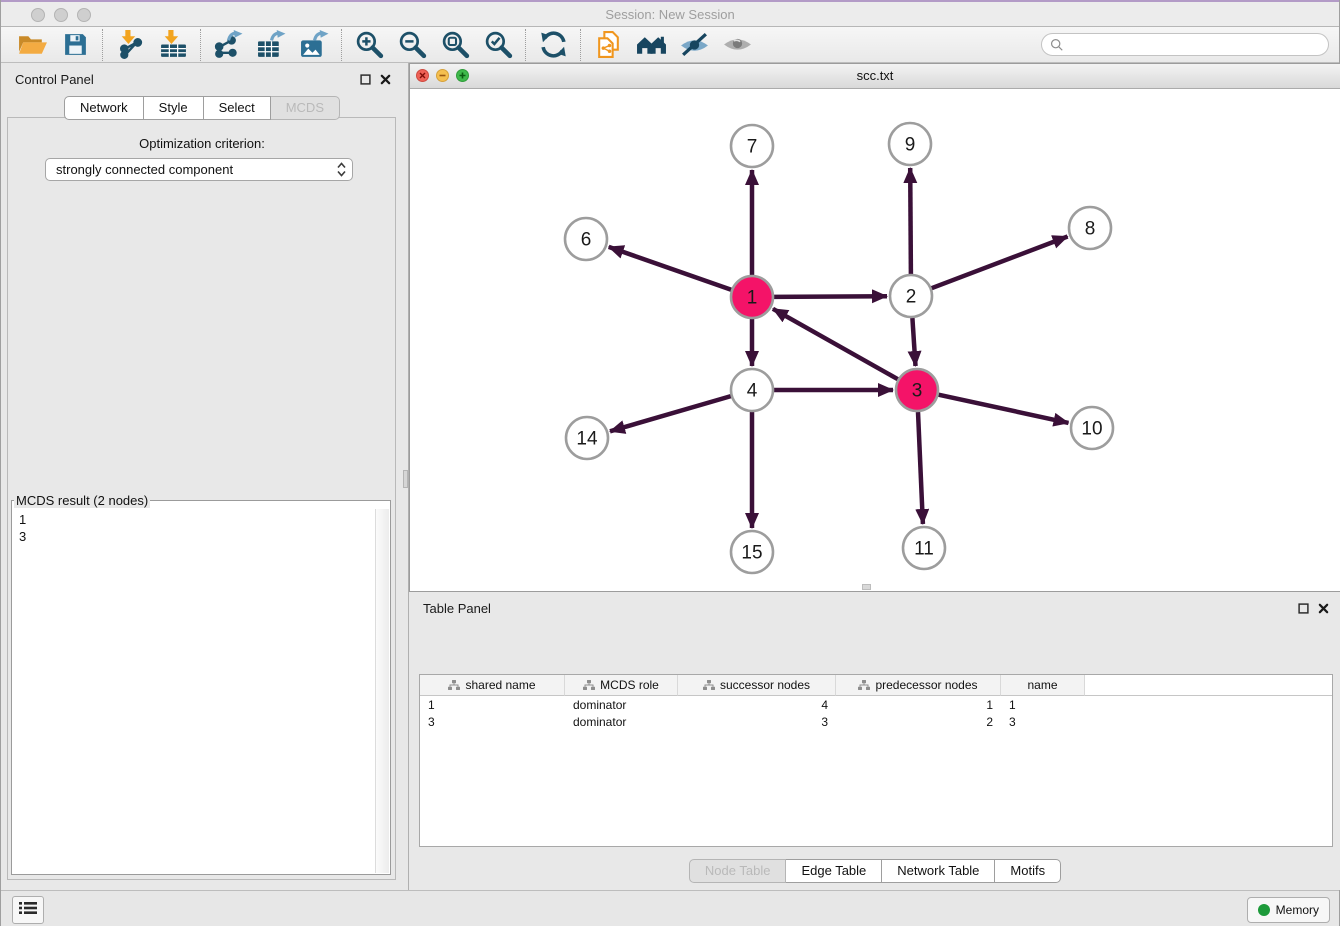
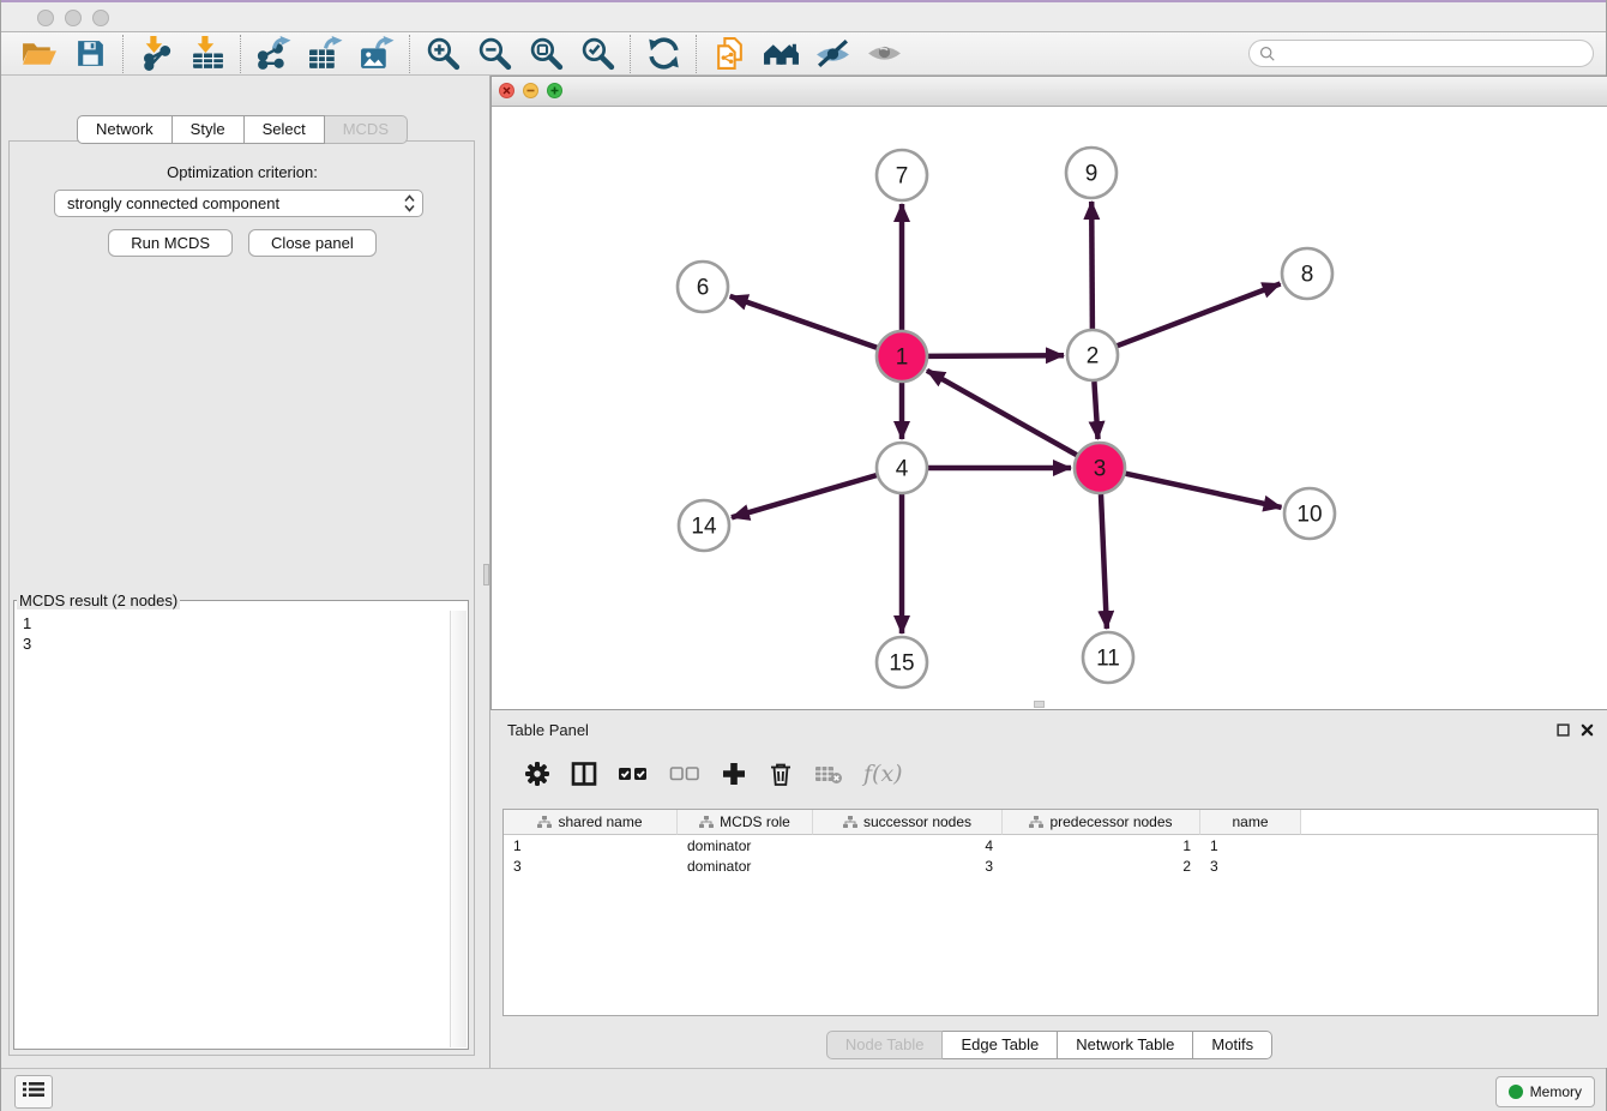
- Session: New Session
- Control Panel
  Network
  Style
  Select
  MCDS
  Optimization criterion:
  strongly connected component
+ Run MCDS
+ Close panel
  MCDS result (2 nodes)
  1
  3
- scc.txt
  1
  2
  3
  4
  6
  7
  8
  9
  10
  11
  14
  15
  Table Panel
+ f(x)
  shared name
  MCDS role
  successor nodes
  predecessor nodes
  name
  1
  dominator
  4
  1
  1
  3
  dominator
  3
  2
  3
  Node Table
  Edge Table
  Network Table
  Motifs
  Memory
